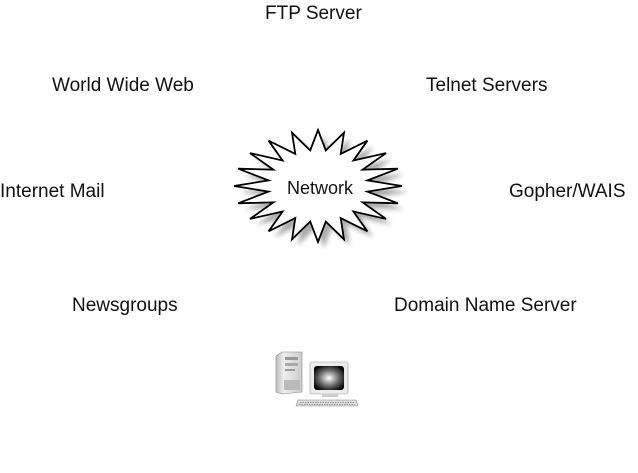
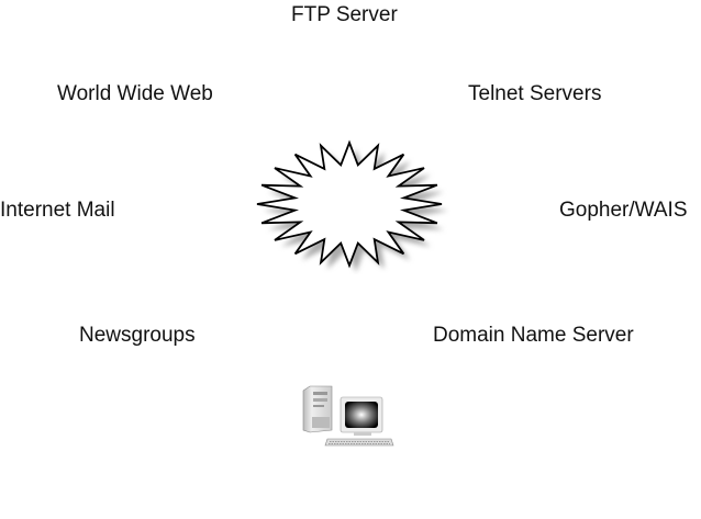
  FTP Server
  World Wide Web
  Telnet Servers
  Internet Mail
  Gopher/WAIS
  Newsgroups
  Domain Name Server
- Network
